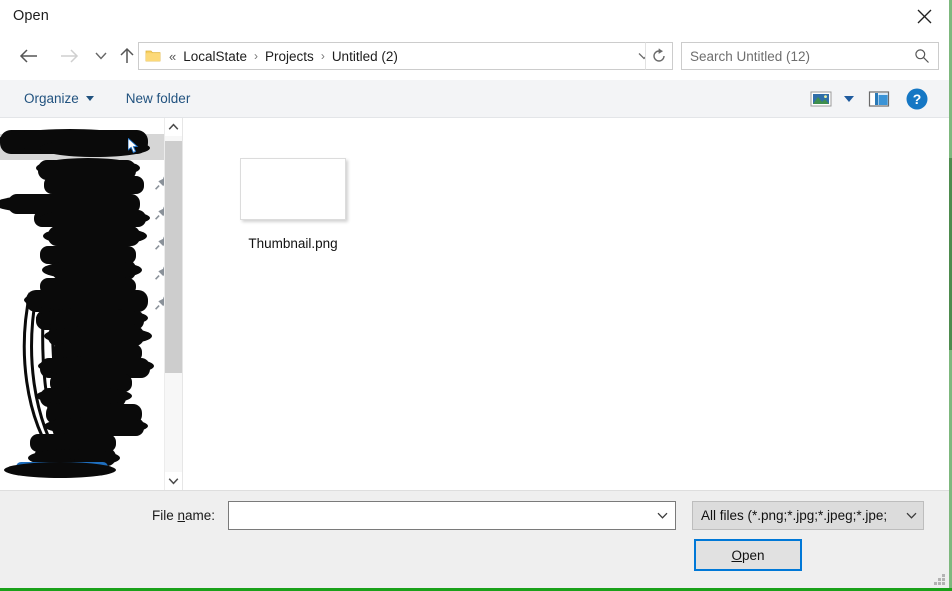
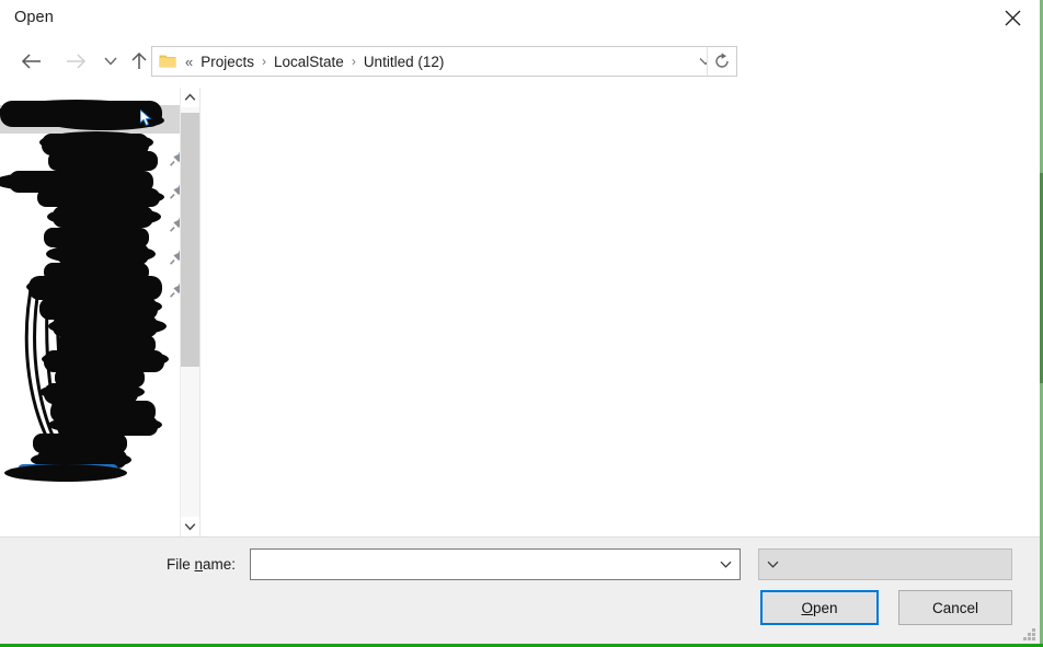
  Open
  «
- LocalState
+ Projects
  ›
- Projects
+ LocalState
  ›
- Untitled (2)
+ Untitled (12)
- Search Untitled (12)
- Organize
- New folder
- ?
- Thumbnail.png
  File name:
- All files (*.png;*.jpg;*.jpeg;*.jpe;
  Open
+ Cancel
